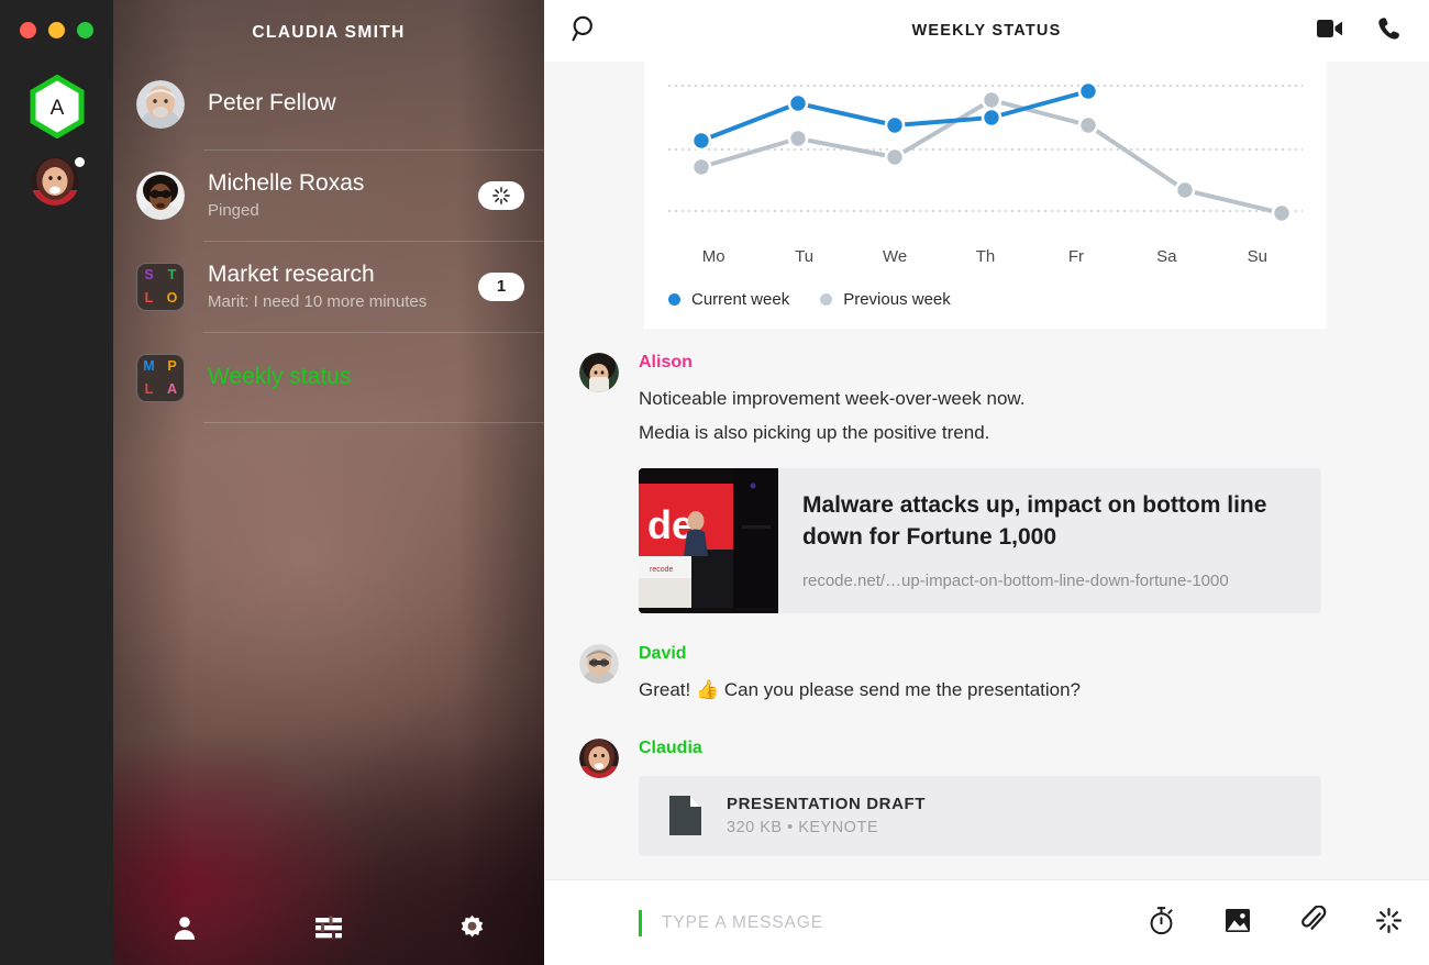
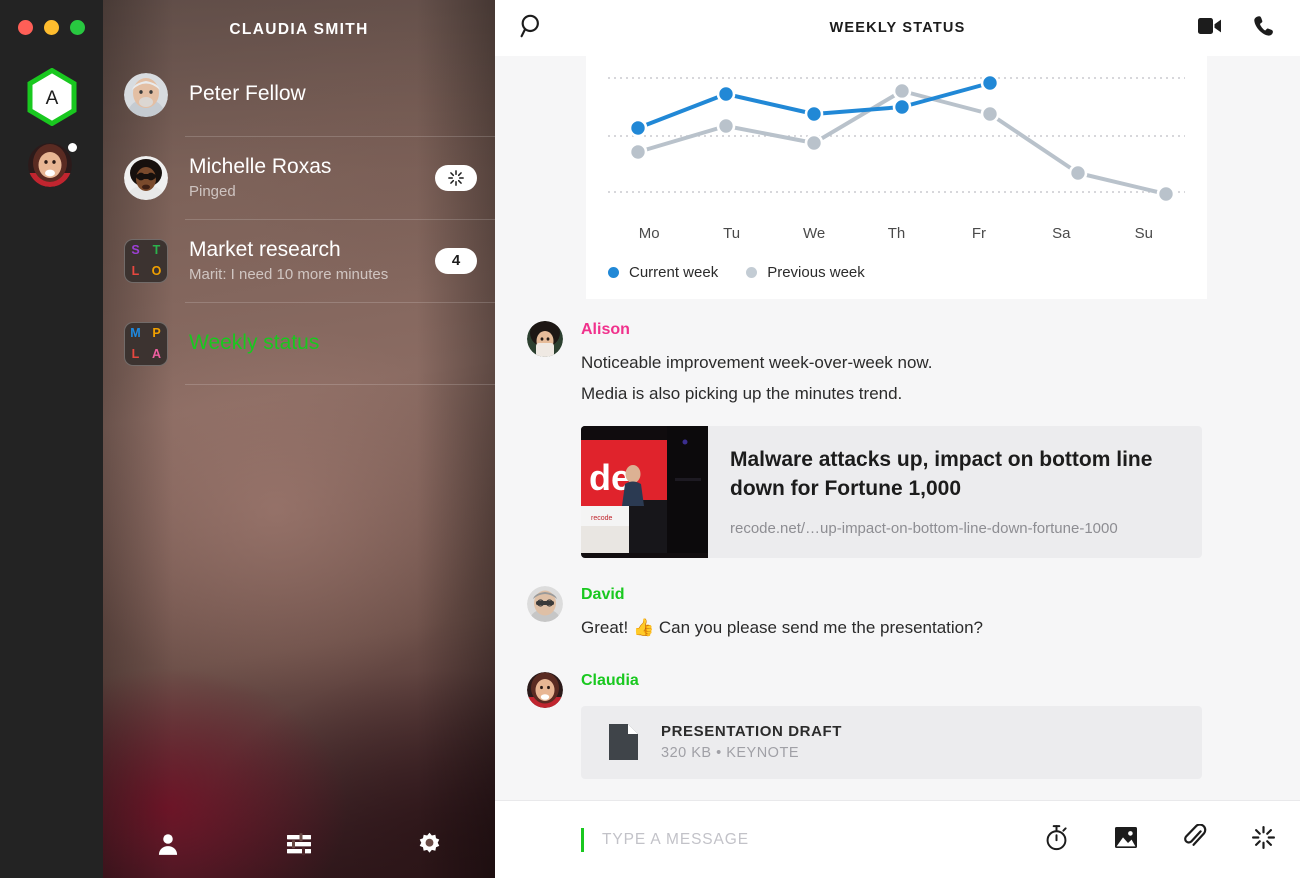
  A
  CLAUDIA SMITH
  Peter Fellow
  Michelle Roxas
  Pinged
  S
  T
  L
  O
  Market research
  Marit: I need 10 more minutes
- 1
+ 4
  M
  P
  L
  A
  Weekly status
  WEEKLY STATUS
  Mo
  Tu
  We
  Th
  Fr
  Sa
  Su
  Current week
  Previous week
  Alison
  Noticeable improvement week-over-week now.
- Media is also picking up the positive trend.
+ Media is also picking up the minutes trend.
  de
  Malware attacks up, impact on bottom line down for Fortune 1,000
  recode.net/…up-impact-on-bottom-line-down-fortune-1000
  David
  Great! 👍 Can you please send me the presentation?
  Claudia
  PRESENTATION DRAFT
  320 KB • KEYNOTE
  TYPE A MESSAGE
